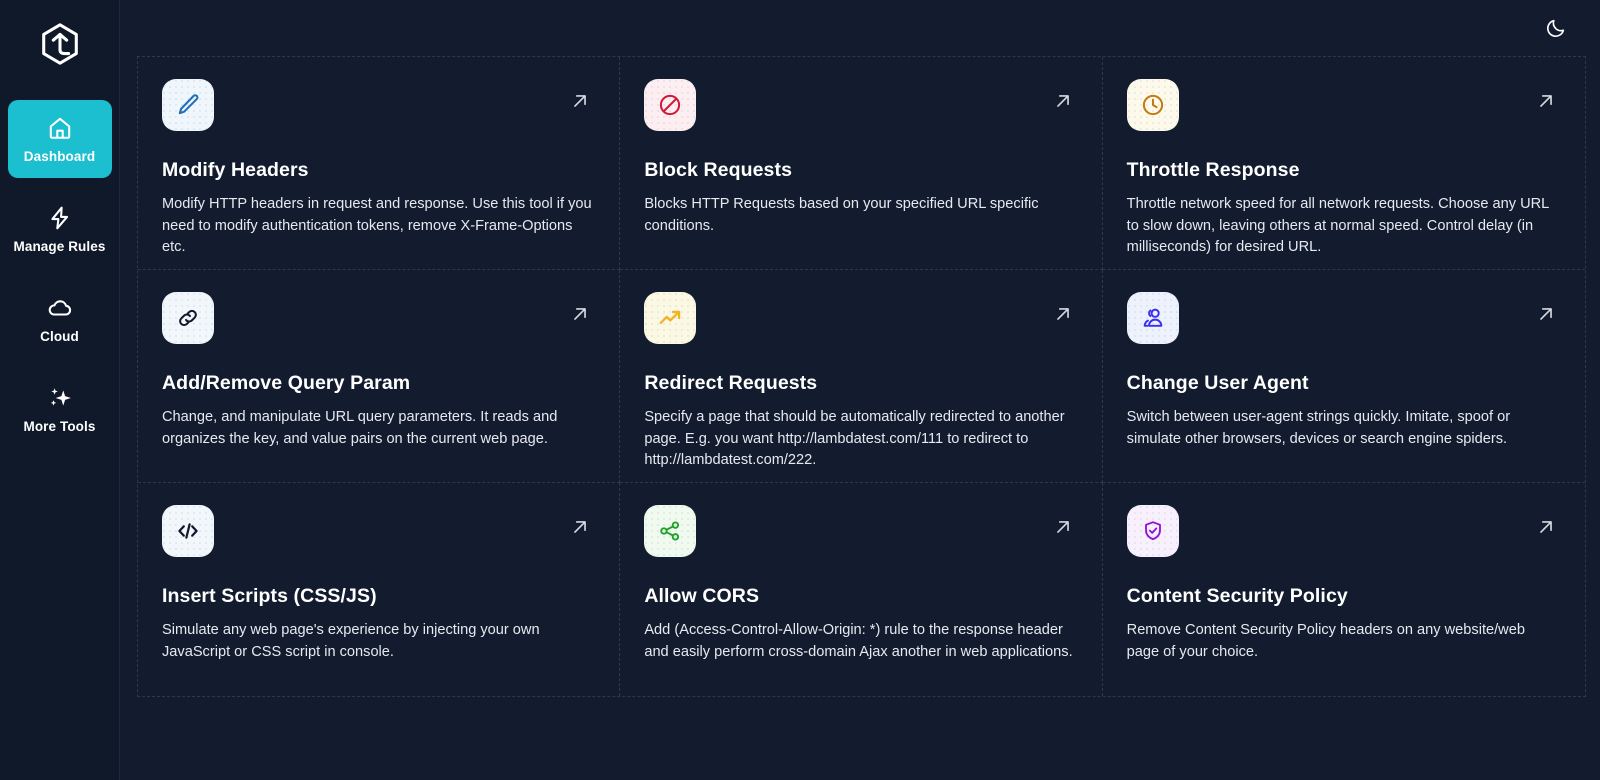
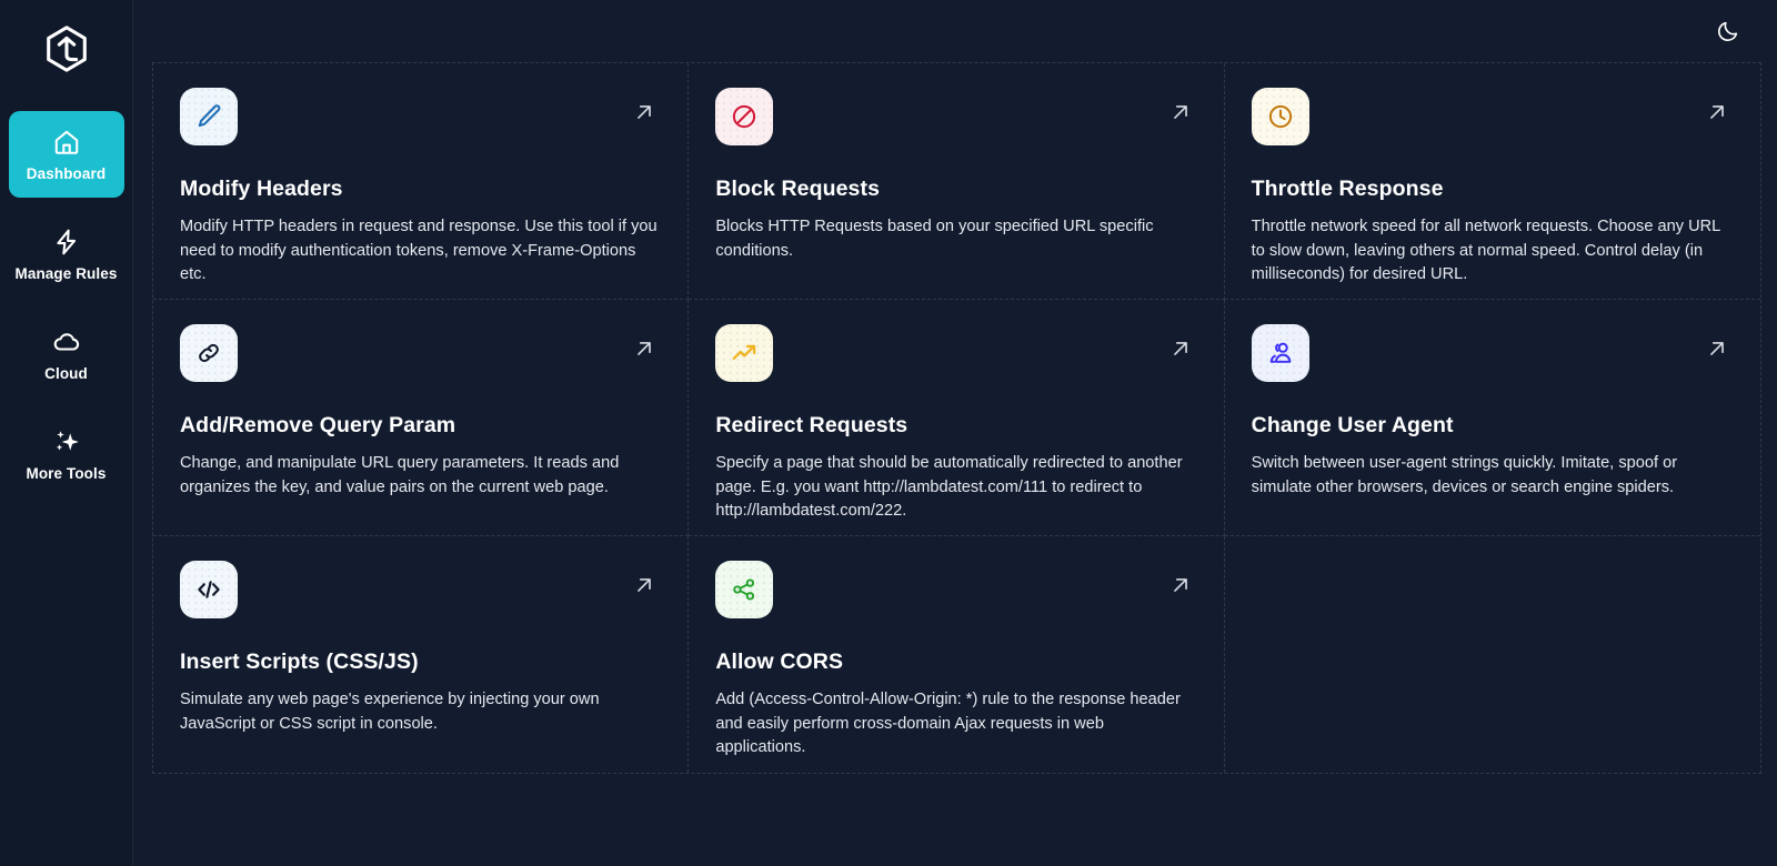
  Dashboard
  Manage Rules
  Cloud
  More Tools
  Modify Headers
  Modify HTTP headers in request and response. Use this tool if you need to modify authentication tokens, remove X-Frame-Options etc.
  Block Requests
  Blocks HTTP Requests based on your specified URL specific conditions.
  Throttle Response
  Throttle network speed for all network requests. Choose any URL to slow down, leaving others at normal speed. Control delay (in milliseconds) for desired URL.
  Add/Remove Query Param
  Change, and manipulate URL query parameters. It reads and organizes the key, and value pairs on the current web page.
  Redirect Requests
  Specify a page that should be automatically redirected to another page. E.g. you want http://lambdatest.com/111 to redirect to http://lambdatest.com/222.
  Change User Agent
  Switch between user-agent strings quickly. Imitate, spoof or simulate other browsers, devices or search engine spiders.
  Insert Scripts (CSS/JS)
  Simulate any web page's experience by injecting your own JavaScript or CSS script in console.
  Allow CORS
- Add (Access-Control-Allow-Origin: *) rule to the response header and easily perform cross-domain Ajax another in web applications.
+ Add (Access-Control-Allow-Origin: *) rule to the response header and easily perform cross-domain Ajax requests in web applications.
- Content Security Policy
- Remove Content Security Policy headers on any website/web page of your choice.
